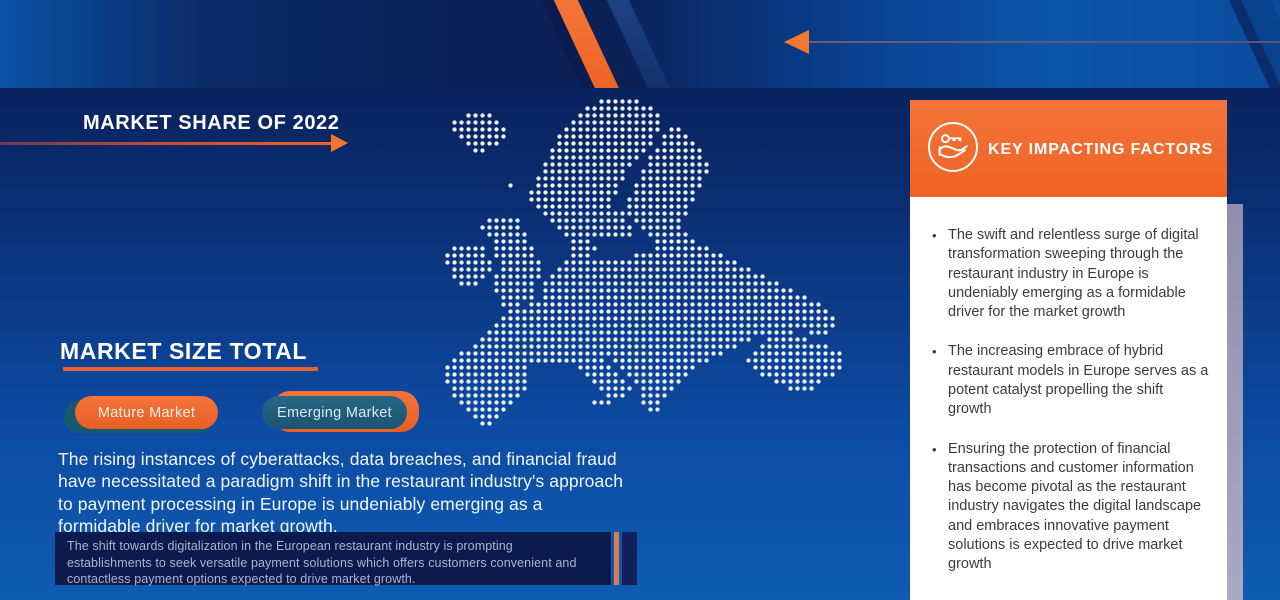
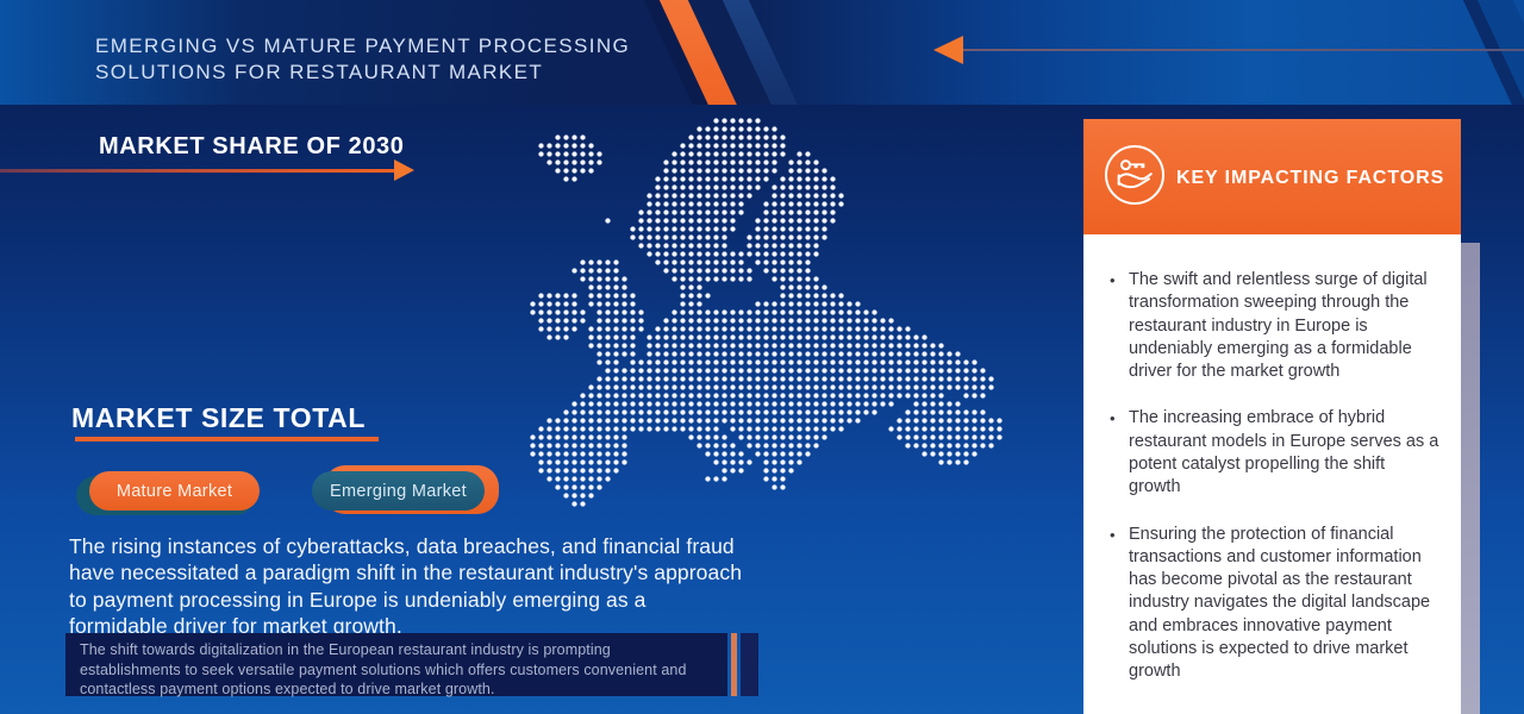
+ EMERGING VS MATURE PAYMENT PROCESSING
+ SOLUTIONS FOR RESTAURANT MARKET
- MARKET SHARE OF 2022
+ MARKET SHARE OF 2030
  MARKET SIZE TOTAL
  Mature Market
  Emerging Market
  The rising instances of cyberattacks, data breaches, and financial fraud have necessitated a paradigm shift in the restaurant industry's approach to payment processing in Europe is undeniably emerging as a formidable driver for market growth.
  The shift towards digitalization in the European restaurant industry is prompting establishments to seek versatile payment solutions which offers customers convenient and contactless payment options expected to drive market growth.
  KEY IMPACTING FACTORS
  •
  The swift and relentless surge of digital transformation sweeping through the restaurant industry in Europe is undeniably emerging as a formidable driver for the market growth
  •
  The increasing embrace of hybrid restaurant models in Europe serves as a potent catalyst propelling the shift growth
  •
  Ensuring the protection of financial transactions and customer information has become pivotal as the restaurant industry navigates the digital landscape and embraces innovative payment solutions is expected to drive market growth
